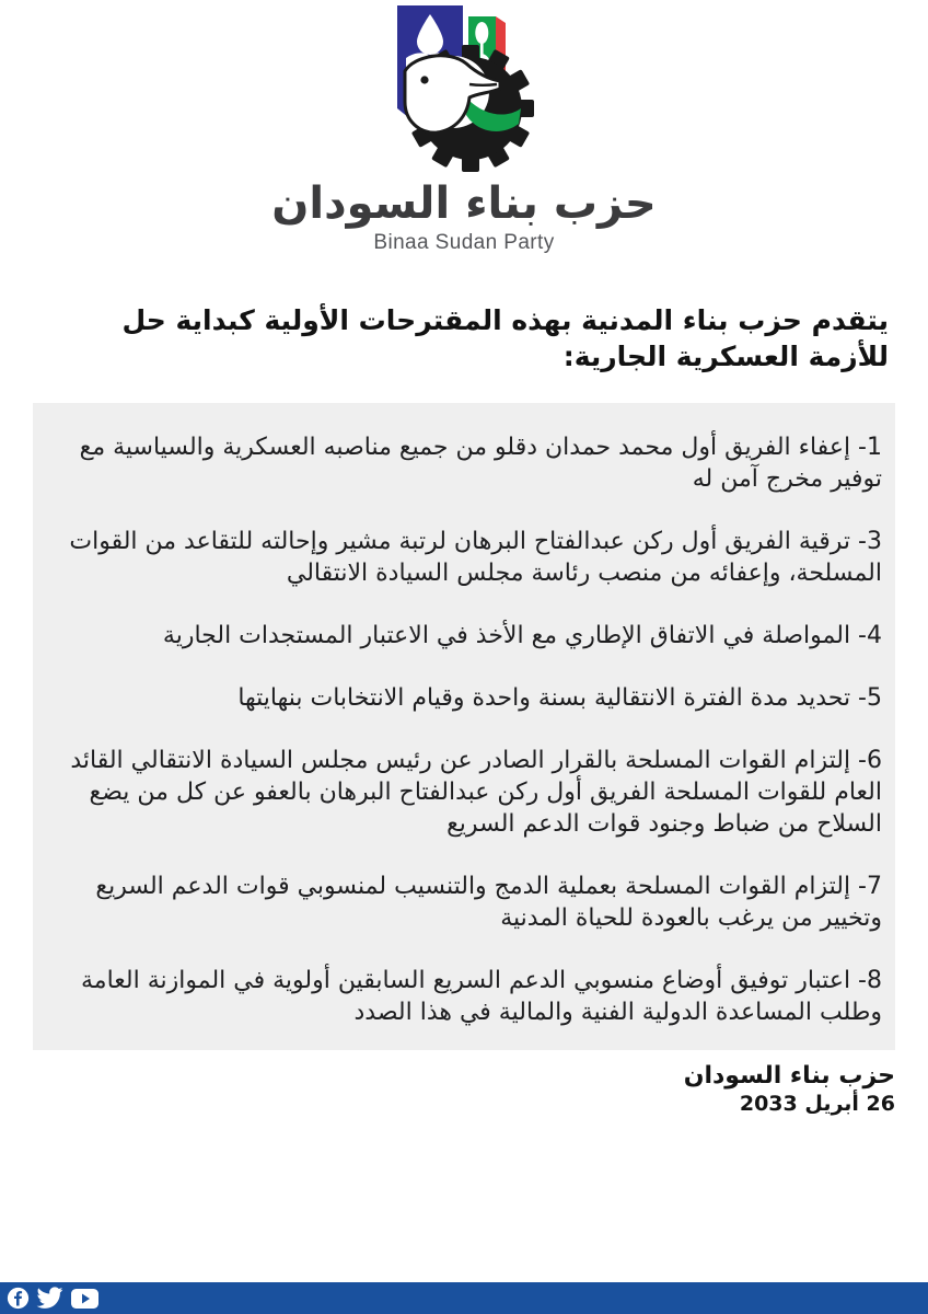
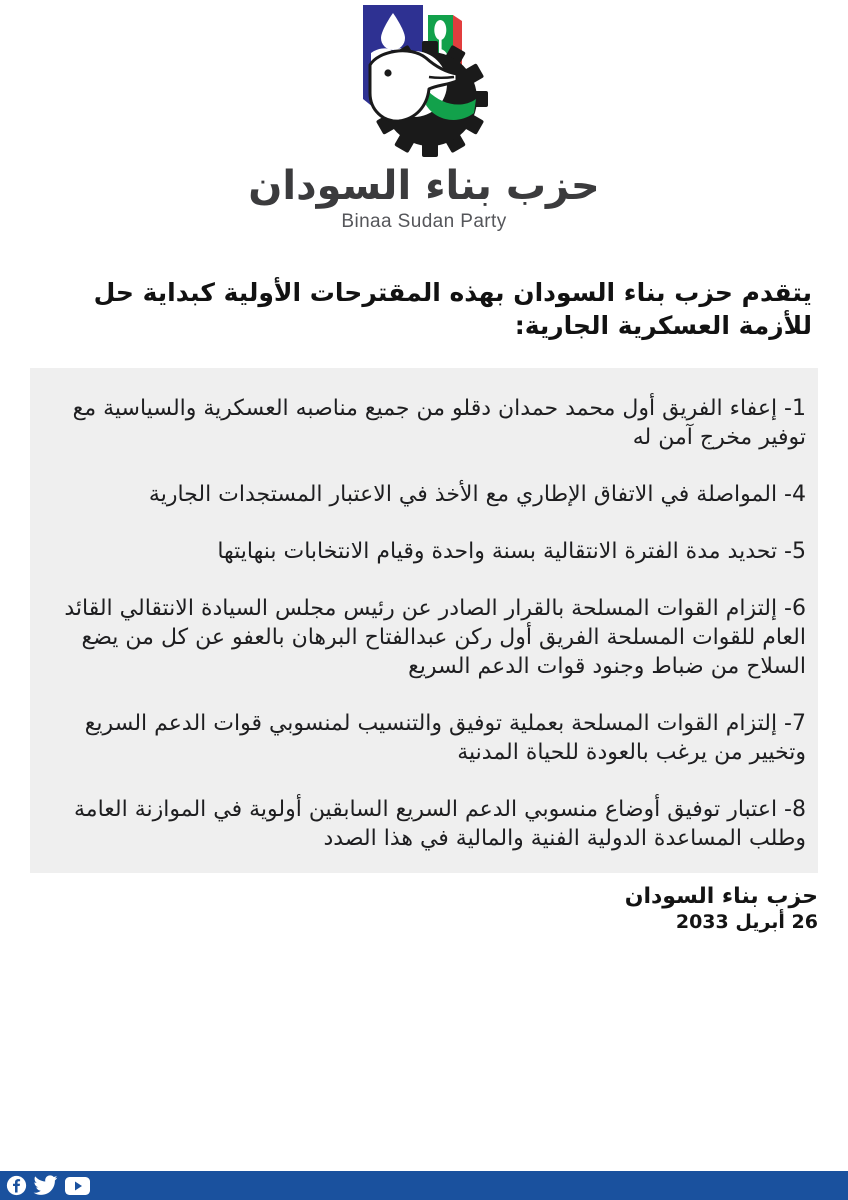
  حزب بناء السودان
  Binaa Sudan Party
- يتقدم حزب بناء المدنية بهذه المقترحات الأولية كبداية حل للأزمة العسكرية الجارية:
+ يتقدم حزب بناء السودان بهذه المقترحات الأولية كبداية حل للأزمة العسكرية الجارية:
  1- إعفاء الفريق أول محمد حمدان دقلو من جميع مناصبه العسكرية والسياسية مع توفير مخرج آمن له
- 3- ترقية الفريق أول ركن عبدالفتاح البرهان لرتبة مشير وإحالته للتقاعد من القوات المسلحة، وإعفائه من منصب رئاسة مجلس السيادة الانتقالي
  4- المواصلة في الاتفاق الإطاري مع الأخذ في الاعتبار المستجدات الجارية
  5- تحديد مدة الفترة الانتقالية بسنة واحدة وقيام الانتخابات بنهايتها
  6- إلتزام القوات المسلحة بالقرار الصادر عن رئيس مجلس السيادة الانتقالي القائد العام للقوات المسلحة الفريق أول ركن عبدالفتاح البرهان بالعفو عن كل من يضع السلاح من ضباط وجنود قوات الدعم السريع
- 7- إلتزام القوات المسلحة بعملية الدمج والتنسيب لمنسوبي قوات الدعم السريع وتخيير من يرغب بالعودة للحياة المدنية
+ 7- إلتزام القوات المسلحة بعملية توفيق والتنسيب لمنسوبي قوات الدعم السريع وتخيير من يرغب بالعودة للحياة المدنية
  8- اعتبار توفيق أوضاع منسوبي الدعم السريع السابقين أولوية في الموازنة العامة وطلب المساعدة الدولية الفنية والمالية في هذا الصدد
  حزب بناء السودان
  26 أبريل 2033
